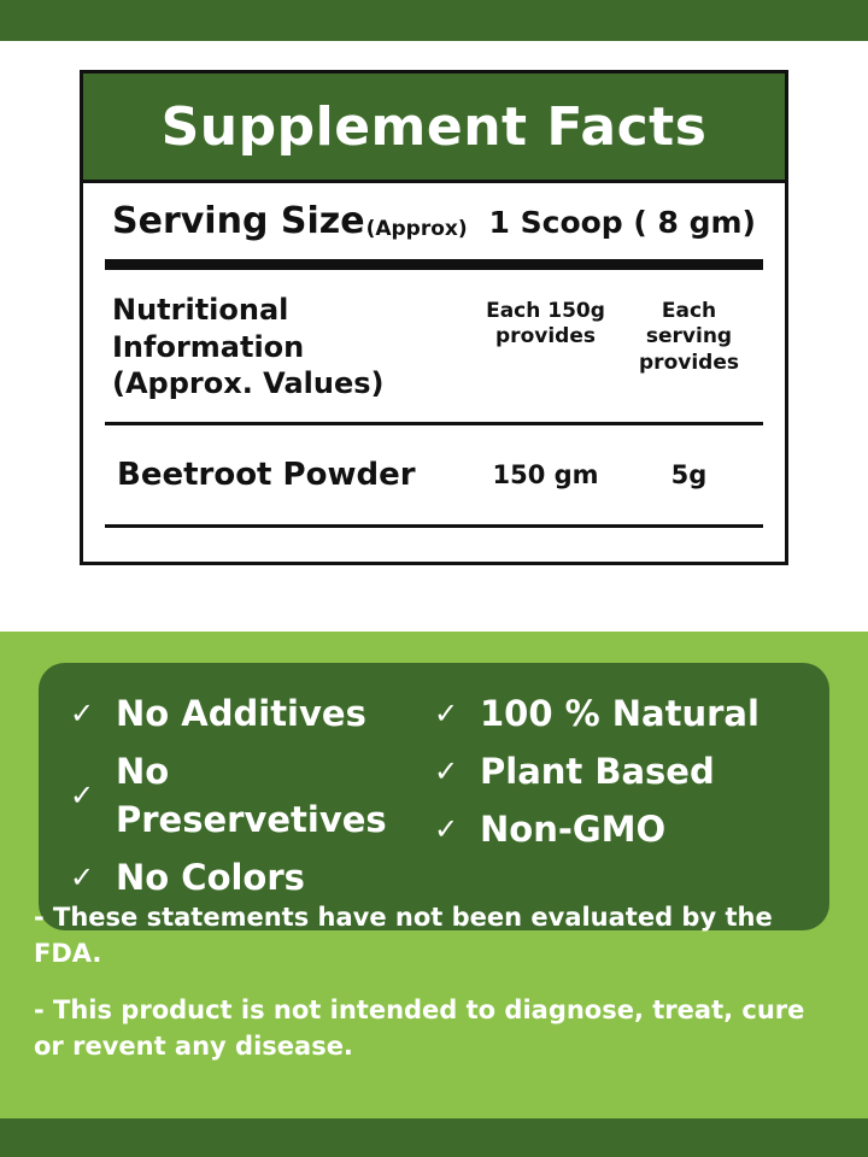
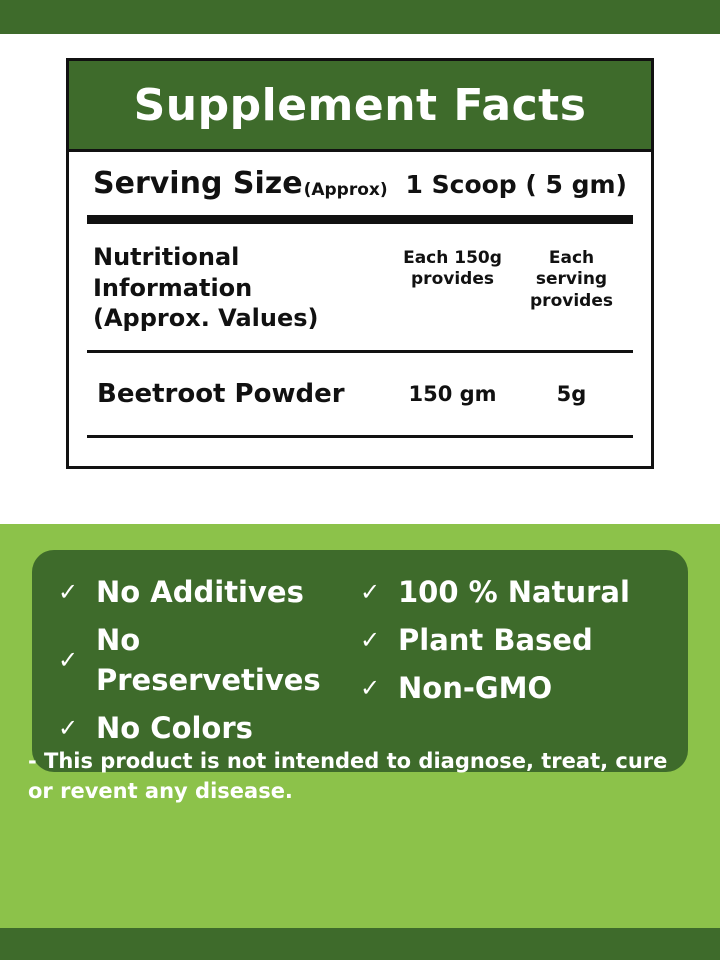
  Supplement Facts
  Serving Size
  (Approx)
- 1 Scoop ( 8 gm)
+ 1 Scoop ( 5 gm)
  Nutritional Information
  (Approx. Values)
  Each 150g
  provides
  Each serving
  provides
  Beetroot Powder
  150 gm
  5g
  ✓
  No Additives
  ✓
  No Preservetives
  ✓
  No Colors
  ✓
  100 % Natural
  ✓
  Plant Based
  ✓
  Non-GMO
- - These statements have not been evaluated by the FDA.
  - This product is not intended to diagnose, treat, cure or revent any disease.
